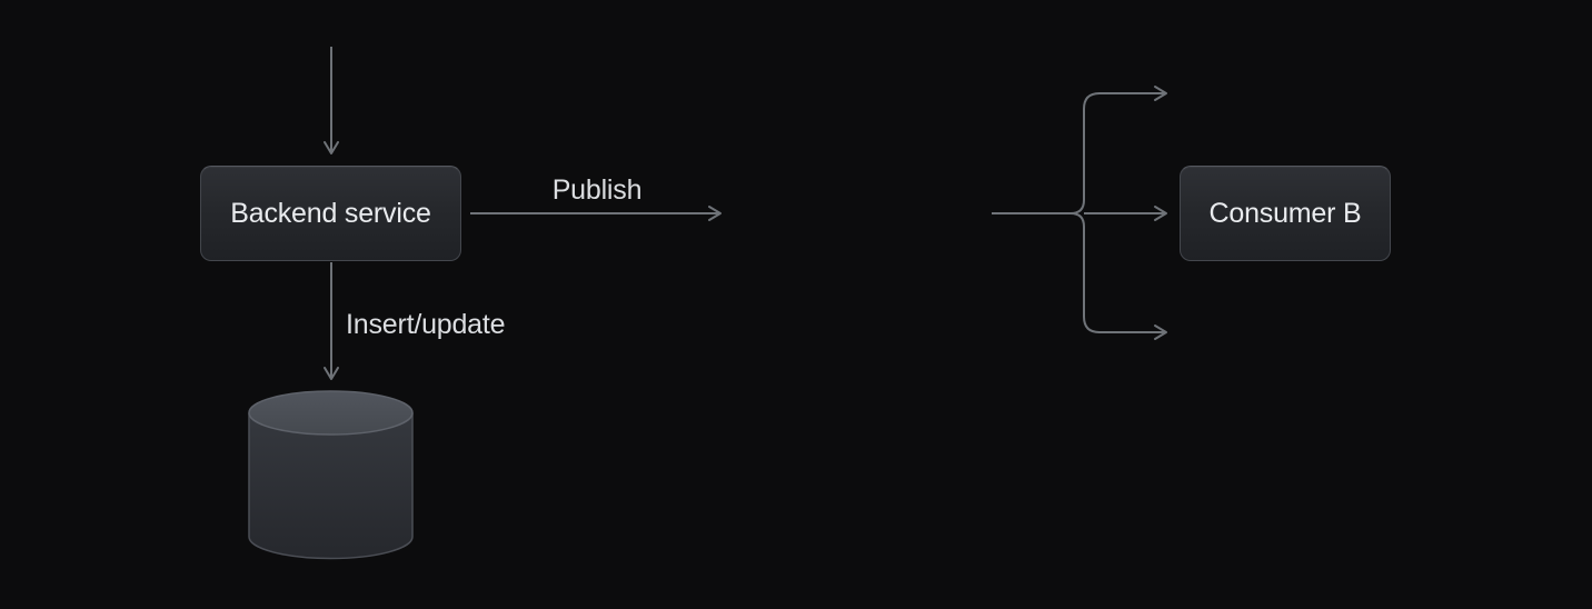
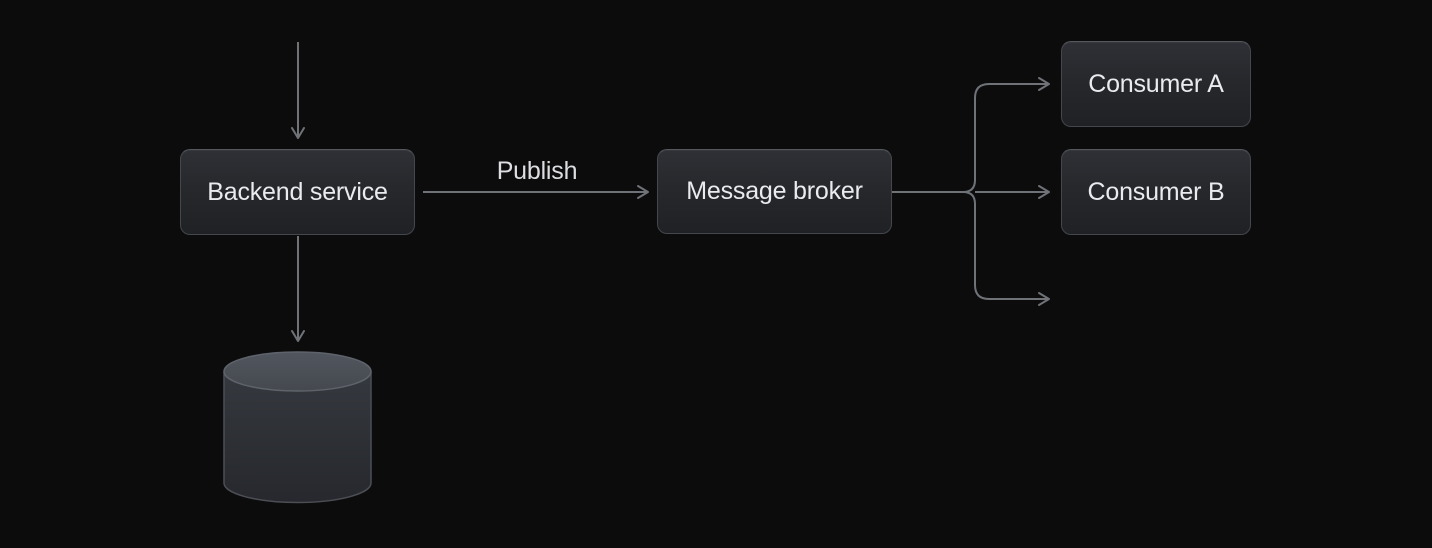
  Backend service
+ Message broker
+ Consumer A
  Consumer B
  Publish
- Insert/update
